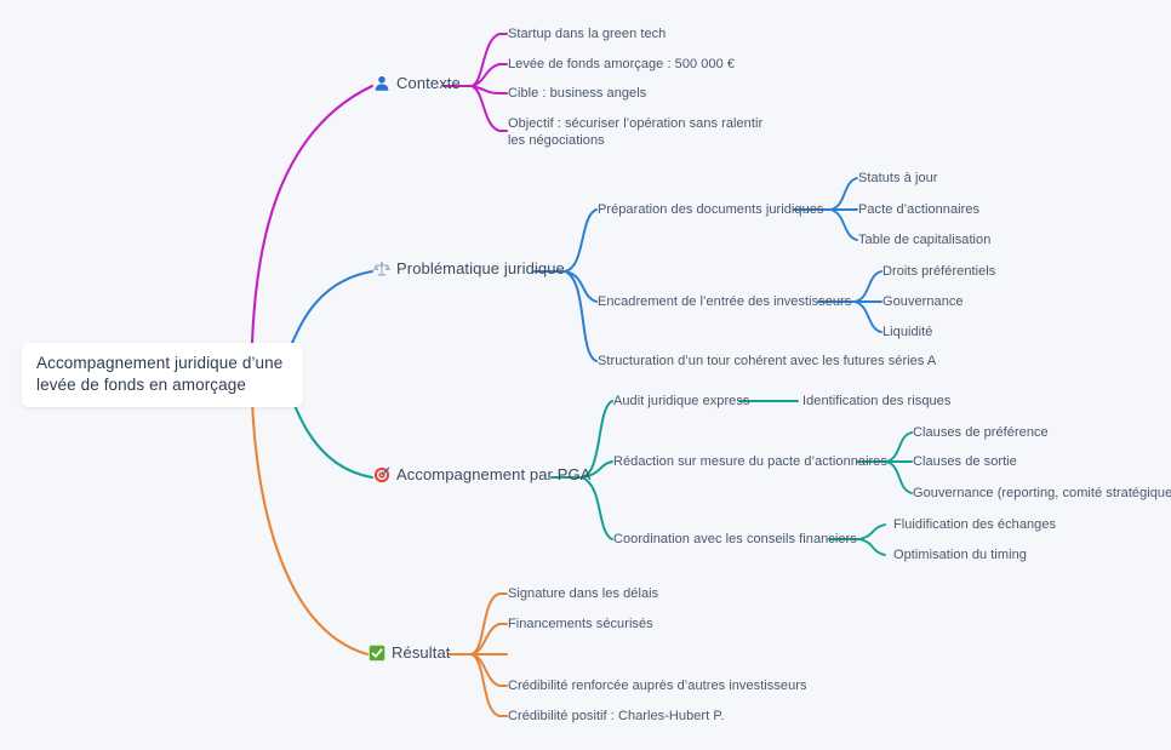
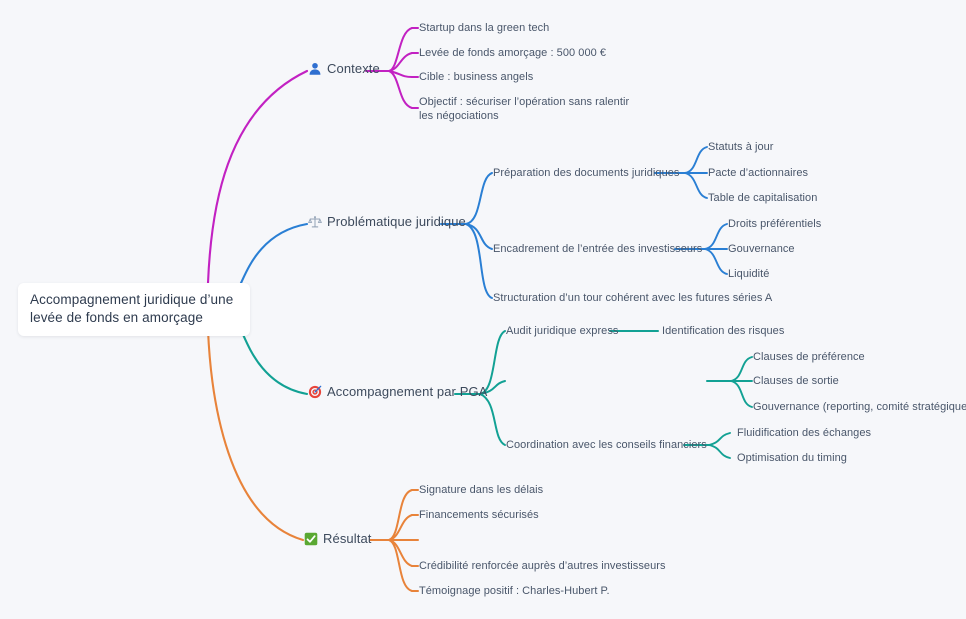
  Accompagnement juridique d’une levée de fonds en amorçage
  Contexte
  Startup dans la green tech
  Levée de fonds amorçage : 500 000 €
  Cible : business angels
  Objectif : sécuriser l’opération sans ralentir les négociations
  Problématique juridique
  Préparation des documents juridiques
  Statuts à jour
  Pacte d’actionnaires
  Table de capitalisation
  Encadrement de l’entrée des investisseurs
  Droits préférentiels
  Gouvernance
  Liquidité
  Structuration d’un tour cohérent avec les futures séries A
  Accompagnement par PGA
  Audit juridique express
  Identification des risques
- Rédaction sur mesure du pacte d’actionnaires
  Clauses de préférence
  Clauses de sortie
  Gouvernance (reporting, comité stratégique
  Coordination avec les conseils financiers
  Fluidification des échanges
  Optimisation du timing
  Résultat
  Signature dans les délais
  Financements sécurisés
  Crédibilité renforcée auprès d’autres investisseurs
- Crédibilité positif : Charles-Hubert P.
+ Témoignage positif : Charles-Hubert P.
